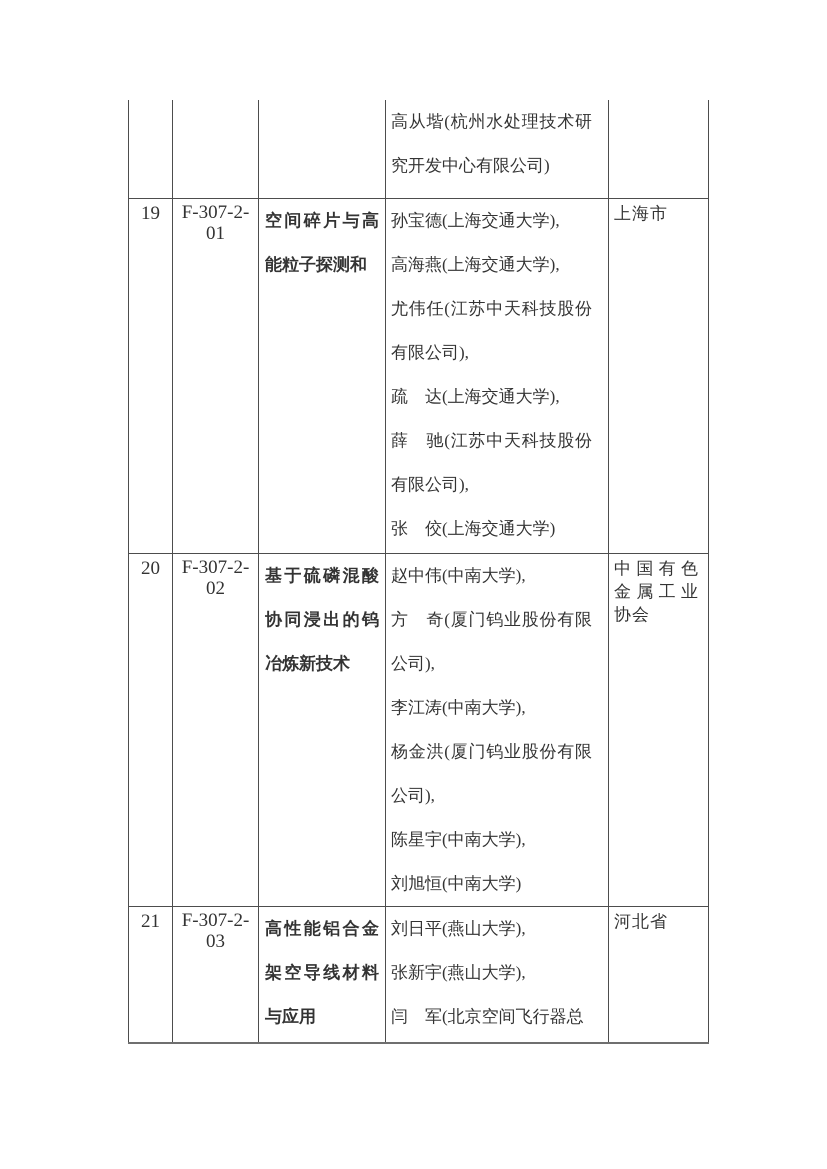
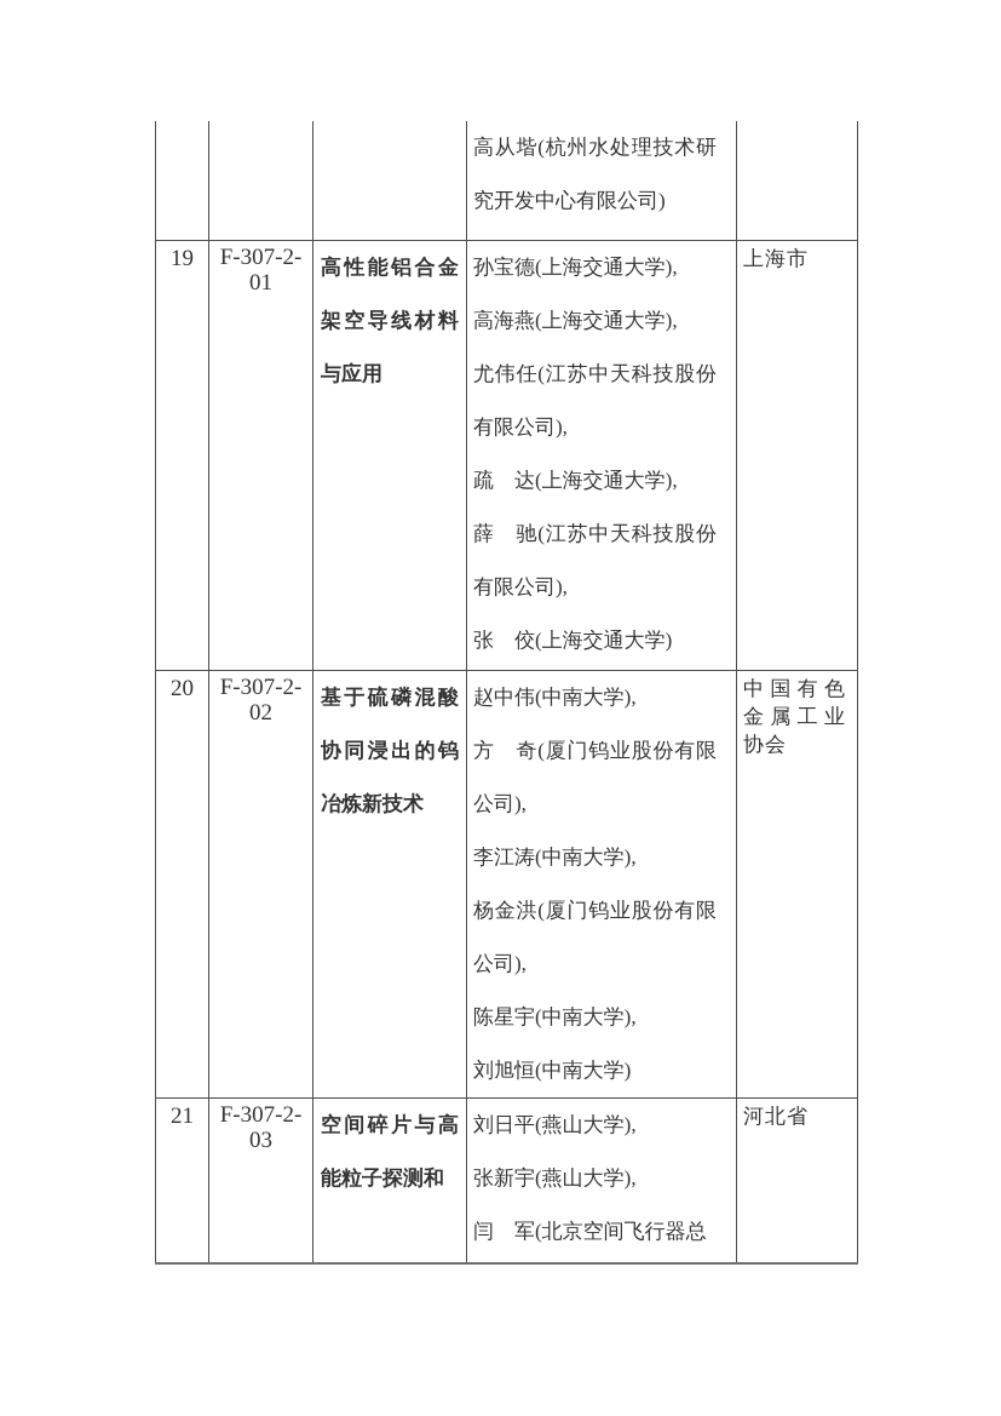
  			高从堦(杭州水处理技术研究开发中心有限公司)
- 19	F-307-2-01	空间碎片与高能粒子探测和	孙宝德(上海交通大学), 高海燕(上海交通大学), 尤伟任(江苏中天科技股份有限公司), 疏 达(上海交通大学), 薛 驰(江苏中天科技股份有限公司), 张 佼(上海交通大学)	上海市
+ 19	F-307-2-01	高性能铝合金架空导线材料与应用	孙宝德(上海交通大学), 高海燕(上海交通大学), 尤伟任(江苏中天科技股份有限公司), 疏 达(上海交通大学), 薛 驰(江苏中天科技股份有限公司), 张 佼(上海交通大学)	上海市
  20	F-307-2-02	基于硫磷混酸协同浸出的钨冶炼新技术	赵中伟(中南大学), 方 奇(厦门钨业股份有限公司), 李江涛(中南大学), 杨金洪(厦门钨业股份有限公司), 陈星宇(中南大学), 刘旭恒(中南大学)	中国有色金属工业协会
- 21	F-307-2-03	高性能铝合金架空导线材料与应用	刘日平(燕山大学), 张新宇(燕山大学), 闫 军(北京空间飞行器总	河北省
+ 21	F-307-2-03	空间碎片与高能粒子探测和	刘日平(燕山大学), 张新宇(燕山大学), 闫 军(北京空间飞行器总	河北省
